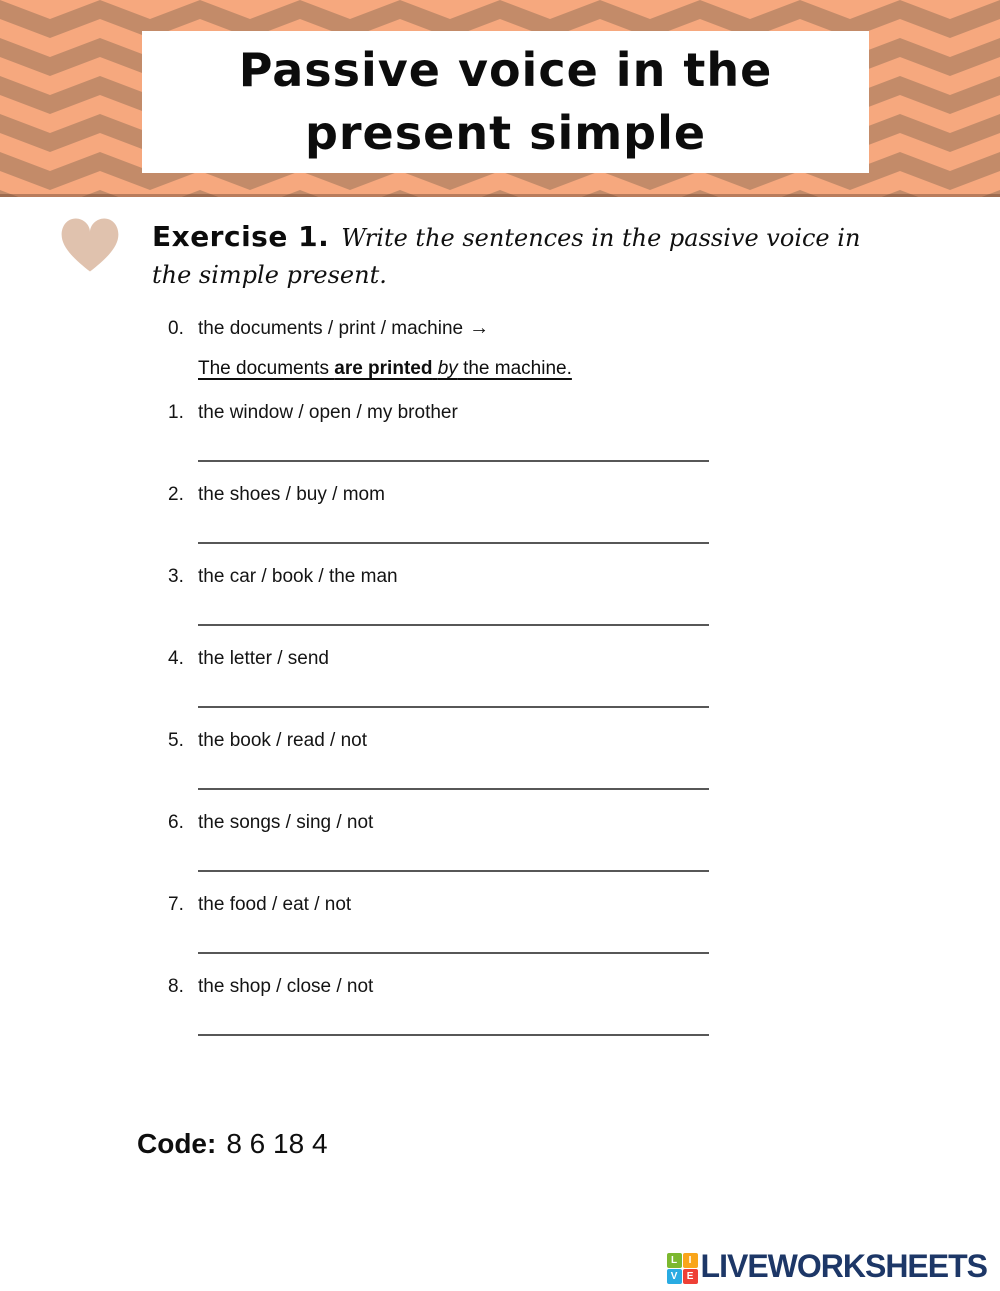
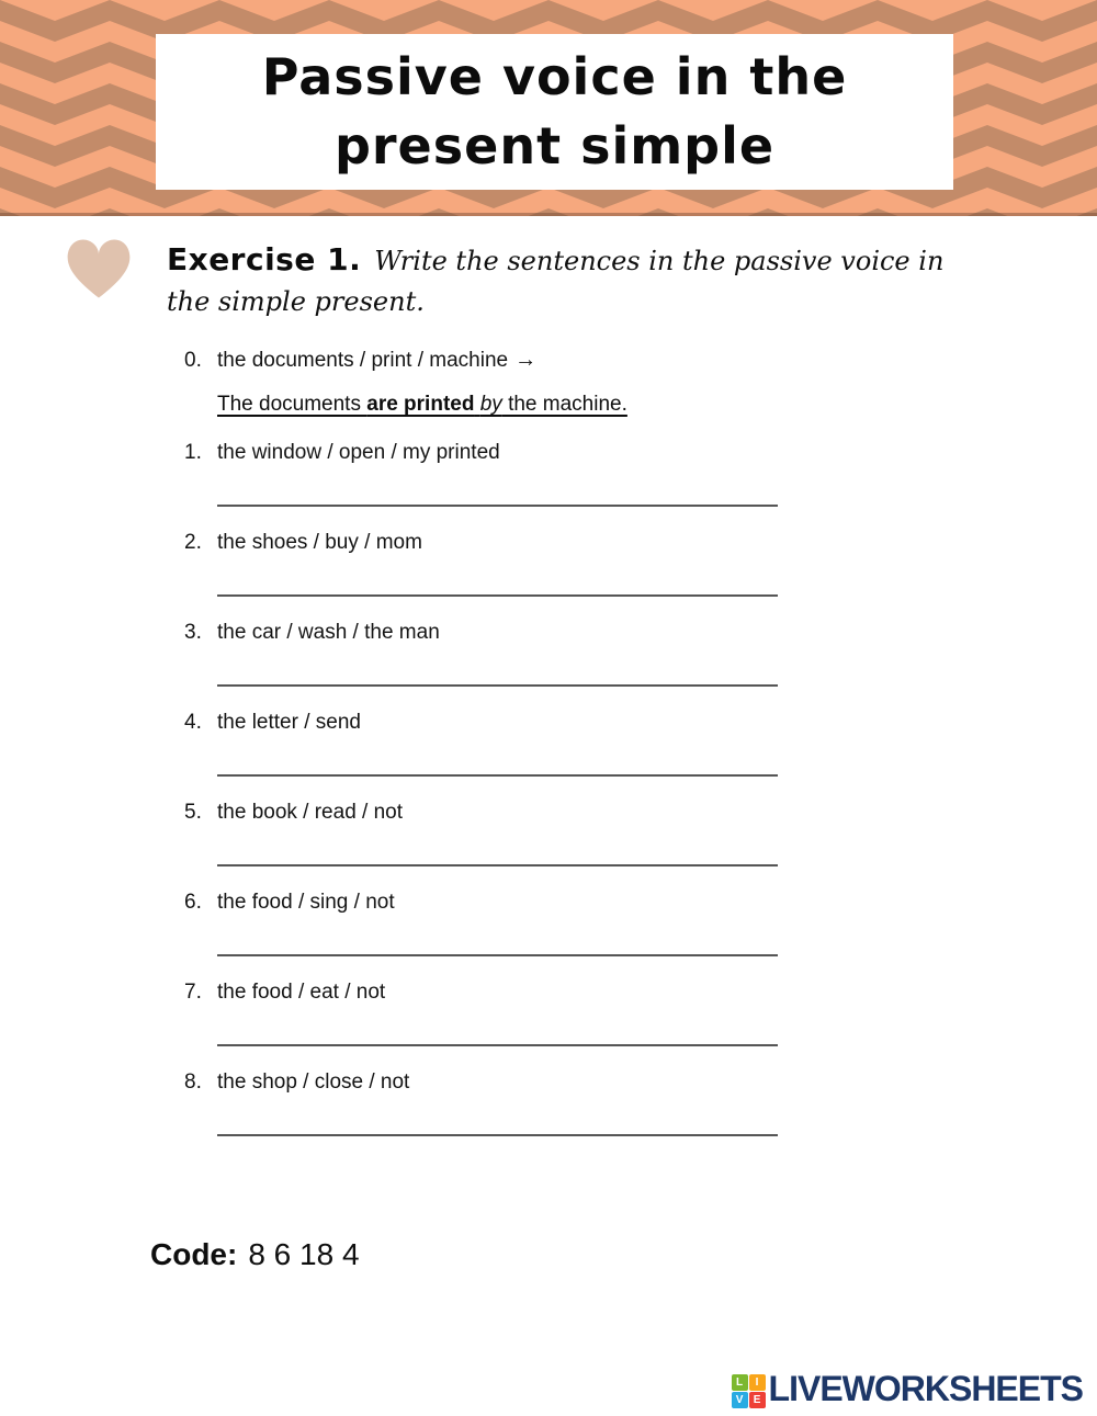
  Passive voice in the
  present simple
  Exercise 1. Write the sentences in the passive voice in the simple present.
  0.
  the documents / print / machine
  →
  The documents are printed by the machine.
  1.
- the window / open / my brother
+ the window / open / my printed
  2.
  the shoes / buy / mom
  3.
- the car / book / the man
+ the car / wash / the man
  4.
  the letter / send
  5.
  the book / read / not
  6.
- the songs / sing / not
+ the food / sing / not
  7.
  the food / eat / not
  8.
  the shop / close / not
  Code: 8 6 18 4
  L
  I
  V
  E
  LIVEWORKSHEETS
